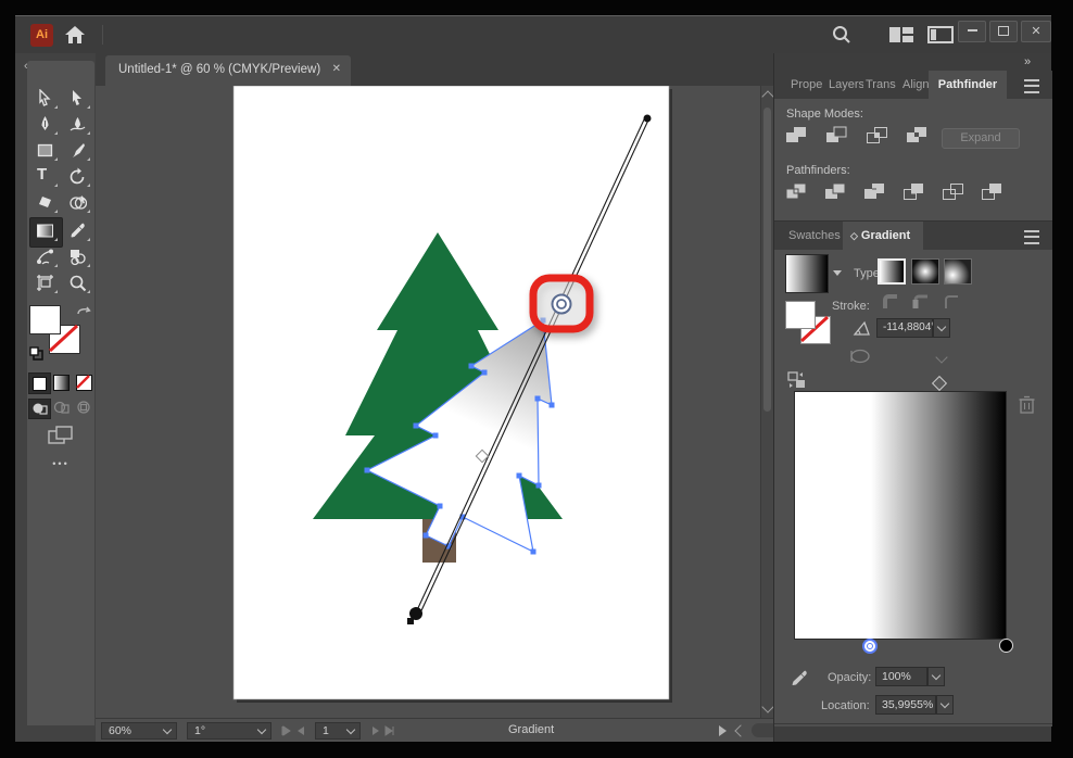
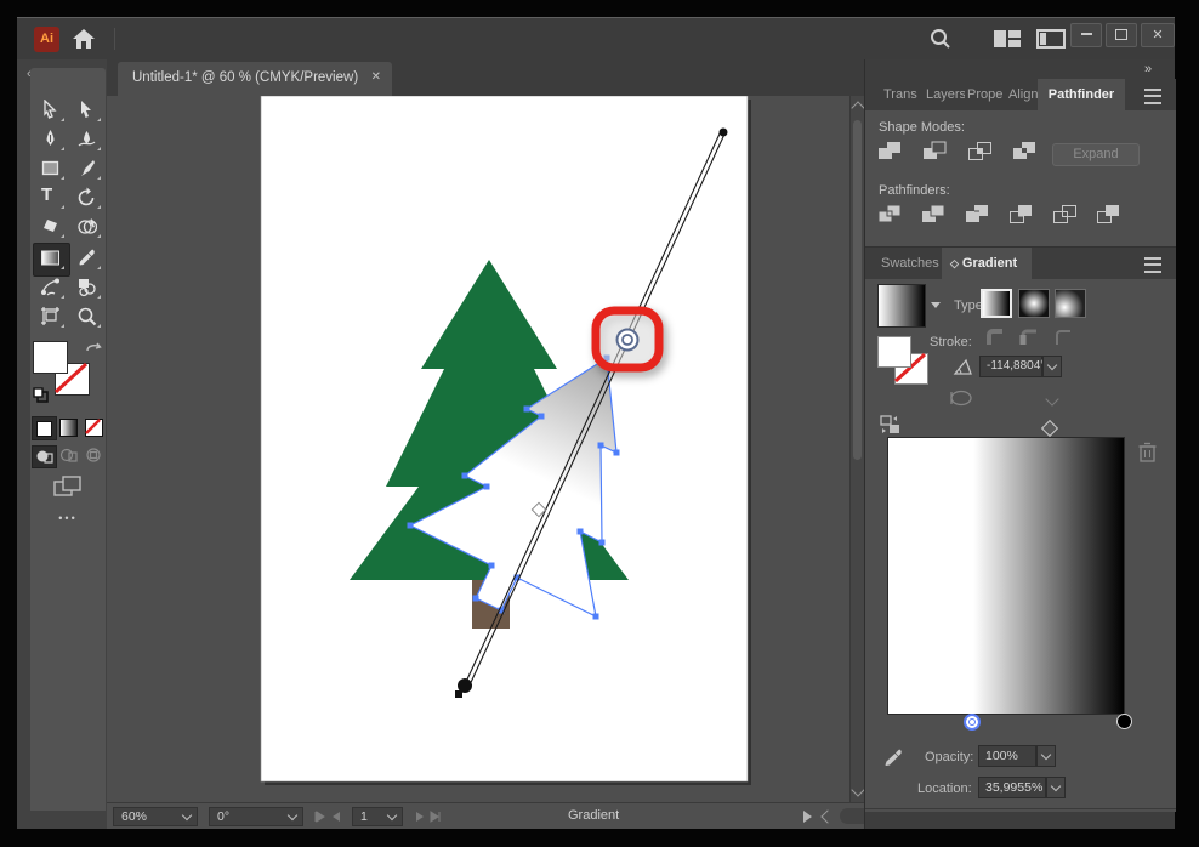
  Ai
  ✕
  Untitled-1* @ 60 % (CMYK/Preview)
  ✕
  T
  •••
  60%
- 1°
+ 0°
  1
  Gradient
  »
- Prope
+ Trans
  Layers
- Trans
+ Prope
  Align
  Pathfinder
  Shape Modes:
  Expand
  Pathfinders:
  Swatches
  ◇ Gradient
  Type
  Stroke:
  -114,8804
  Opacity:
  100%
  Location:
  35,9955%
